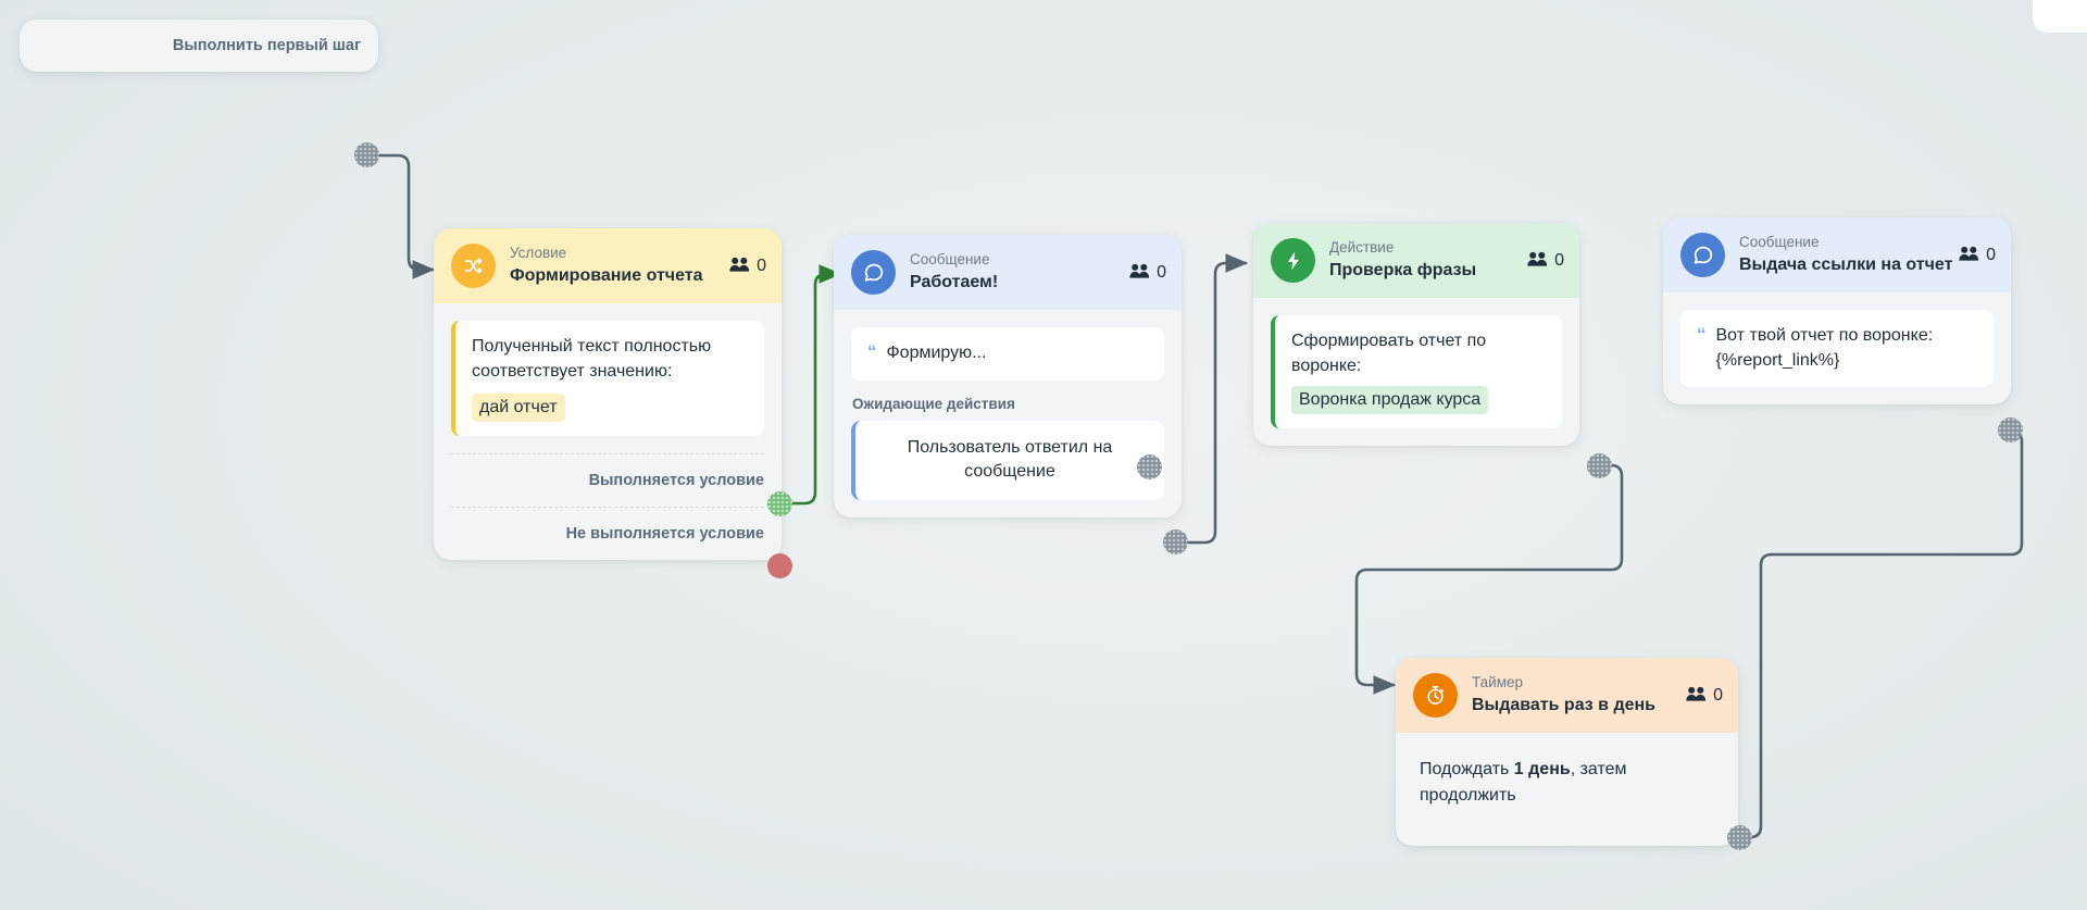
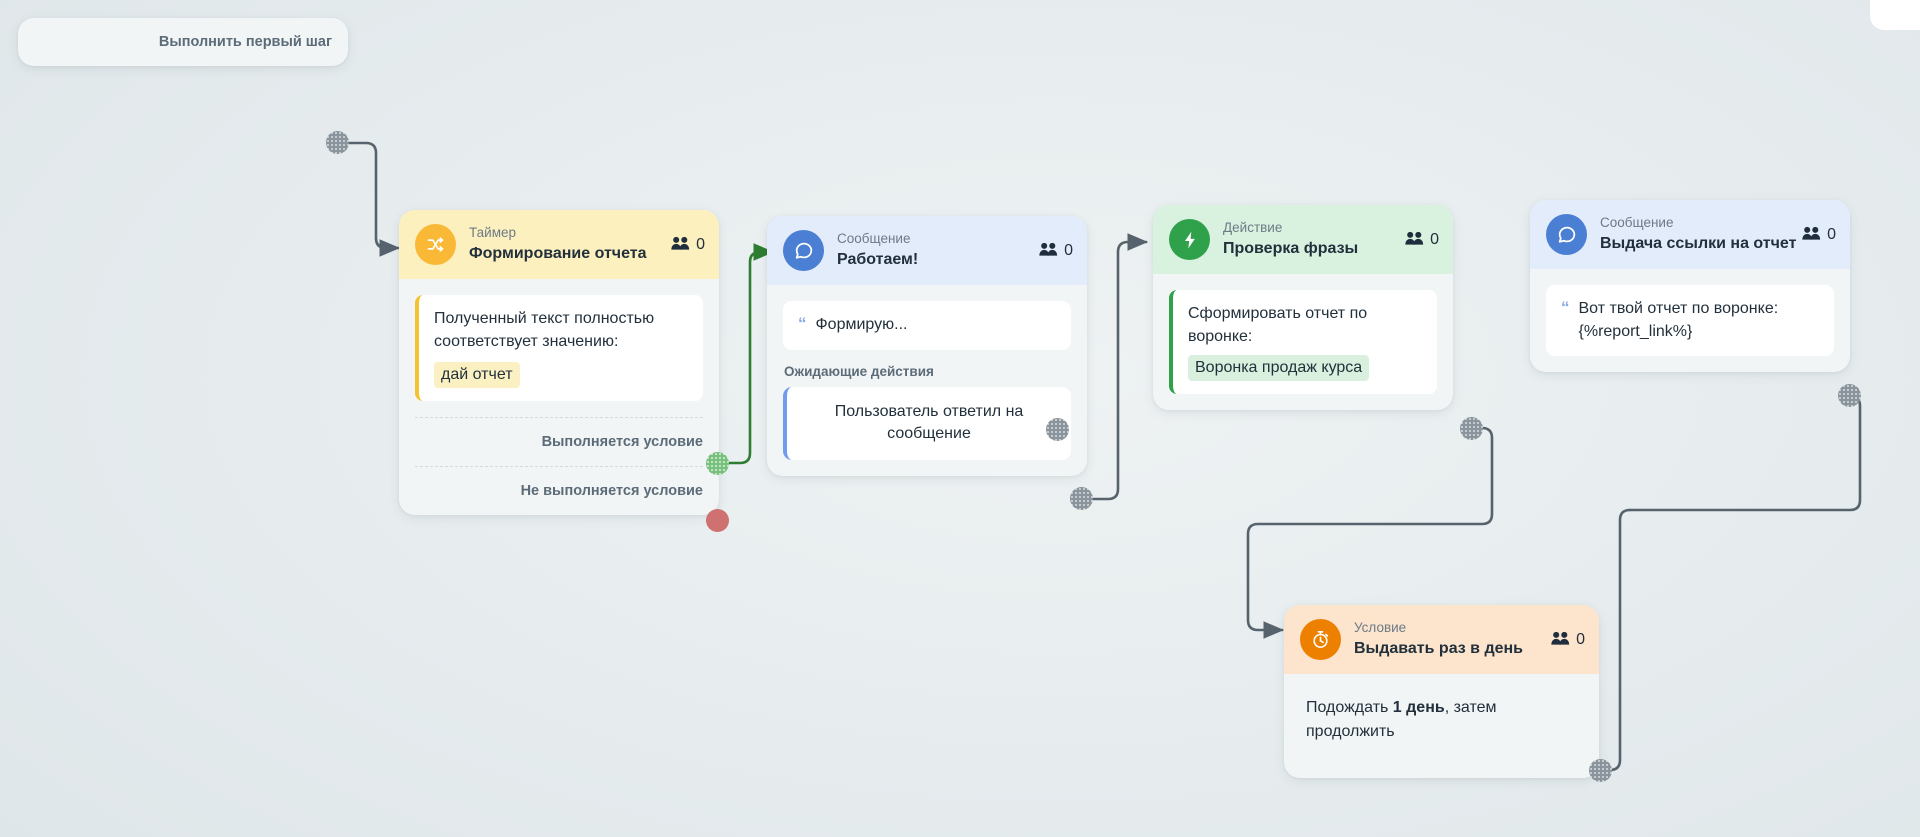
  Выполнить первый шаг
- Условие
+ Таймер
  Формирование отчета
  0
  Полученный текст полностью соответствует значению:
  дай отчет
  Выполняется условие
  Не выполняется условие
  Сообщение
  Работаем!
  0
  “
  Формирую...
  Ожидающие действия
  Пользователь ответил на сообщение
  Действие
  Проверка фразы
  0
  Сформировать отчет по воронке:
  Воронка продаж курса
  Сообщение
  Выдача ссылки на отчет
  0
  “
  Вот твой отчет по воронке: {%report_link%}
- Таймер
+ Условие
  Выдавать раз в день
  0
  Подождать 1 день, затем продолжить
